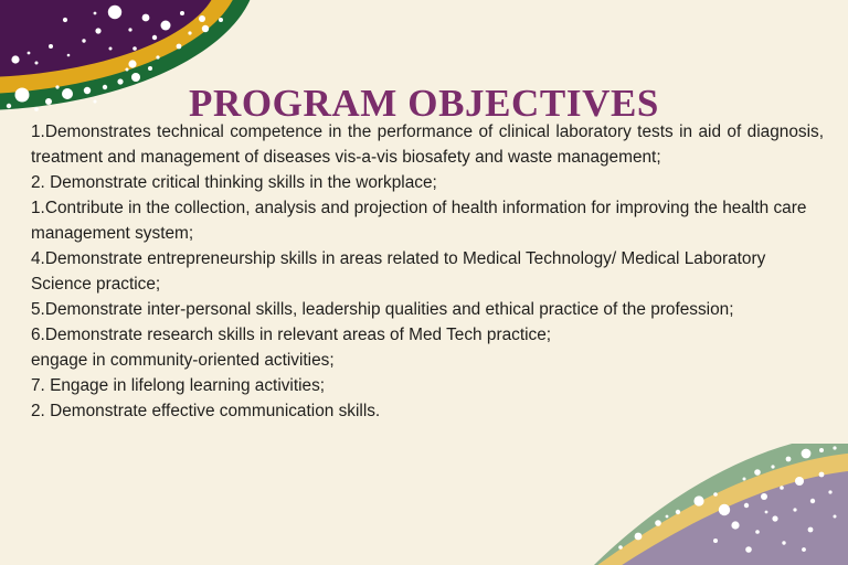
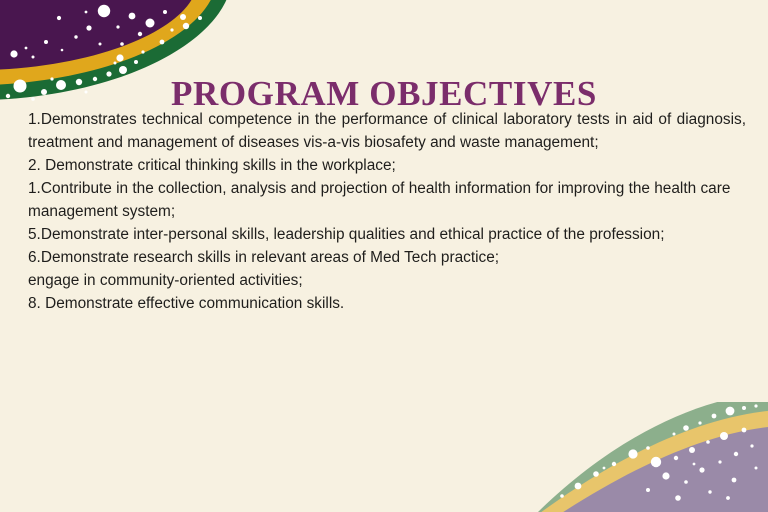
  PROGRAM OBJECTIVES
  1.Demonstrates technical competence in the performance of clinical laboratory tests in aid of diagnosis, treatment and management of diseases vis-a-vis biosafety and waste management;
  2. Demonstrate critical thinking skills in the workplace;
  1.Contribute in the collection, analysis and projection of health information for improving the health care management system;
- 4.Demonstrate entrepreneurship skills in areas related to Medical Technology/ Medical Laboratory Science practice;
  5.Demonstrate inter-personal skills, leadership qualities and ethical practice of the profession;
  6.Demonstrate research skills in relevant areas of Med Tech practice;
  engage in community-oriented activities;
- 7. Engage in lifelong learning activities;
- 2. Demonstrate effective communication skills.
+ 8. Demonstrate effective communication skills.
